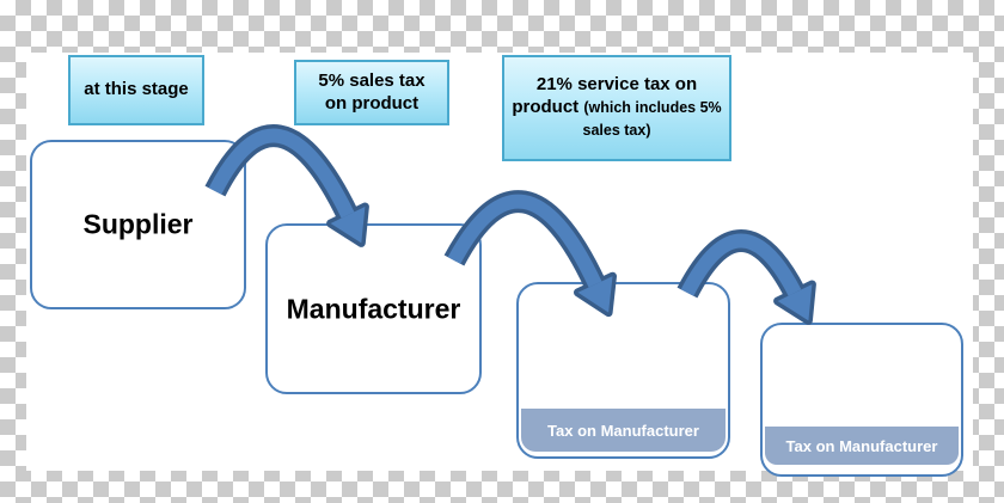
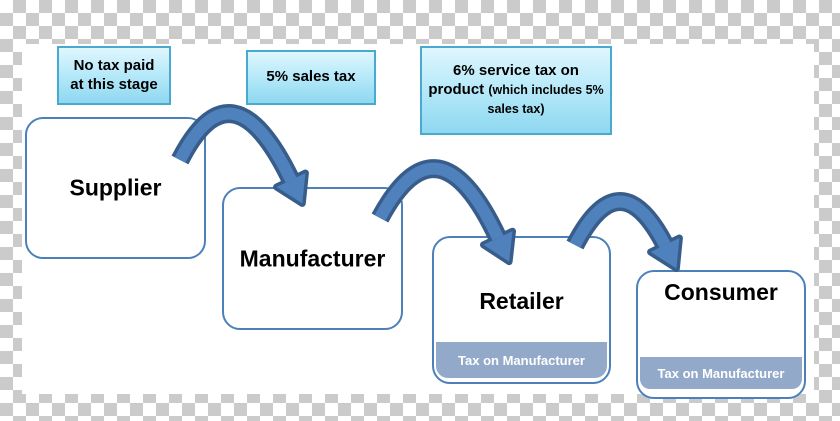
  Supplier
  Manufacturer
+ Retailer
  Tax on Manufacturer
+ Consumer
  Tax on Manufacturer
+ No tax paid
  at this stage
  5% sales tax
- on product
- 21% service tax on product (which includes 5% sales tax)
+ 6% service tax on product (which includes 5% sales tax)
